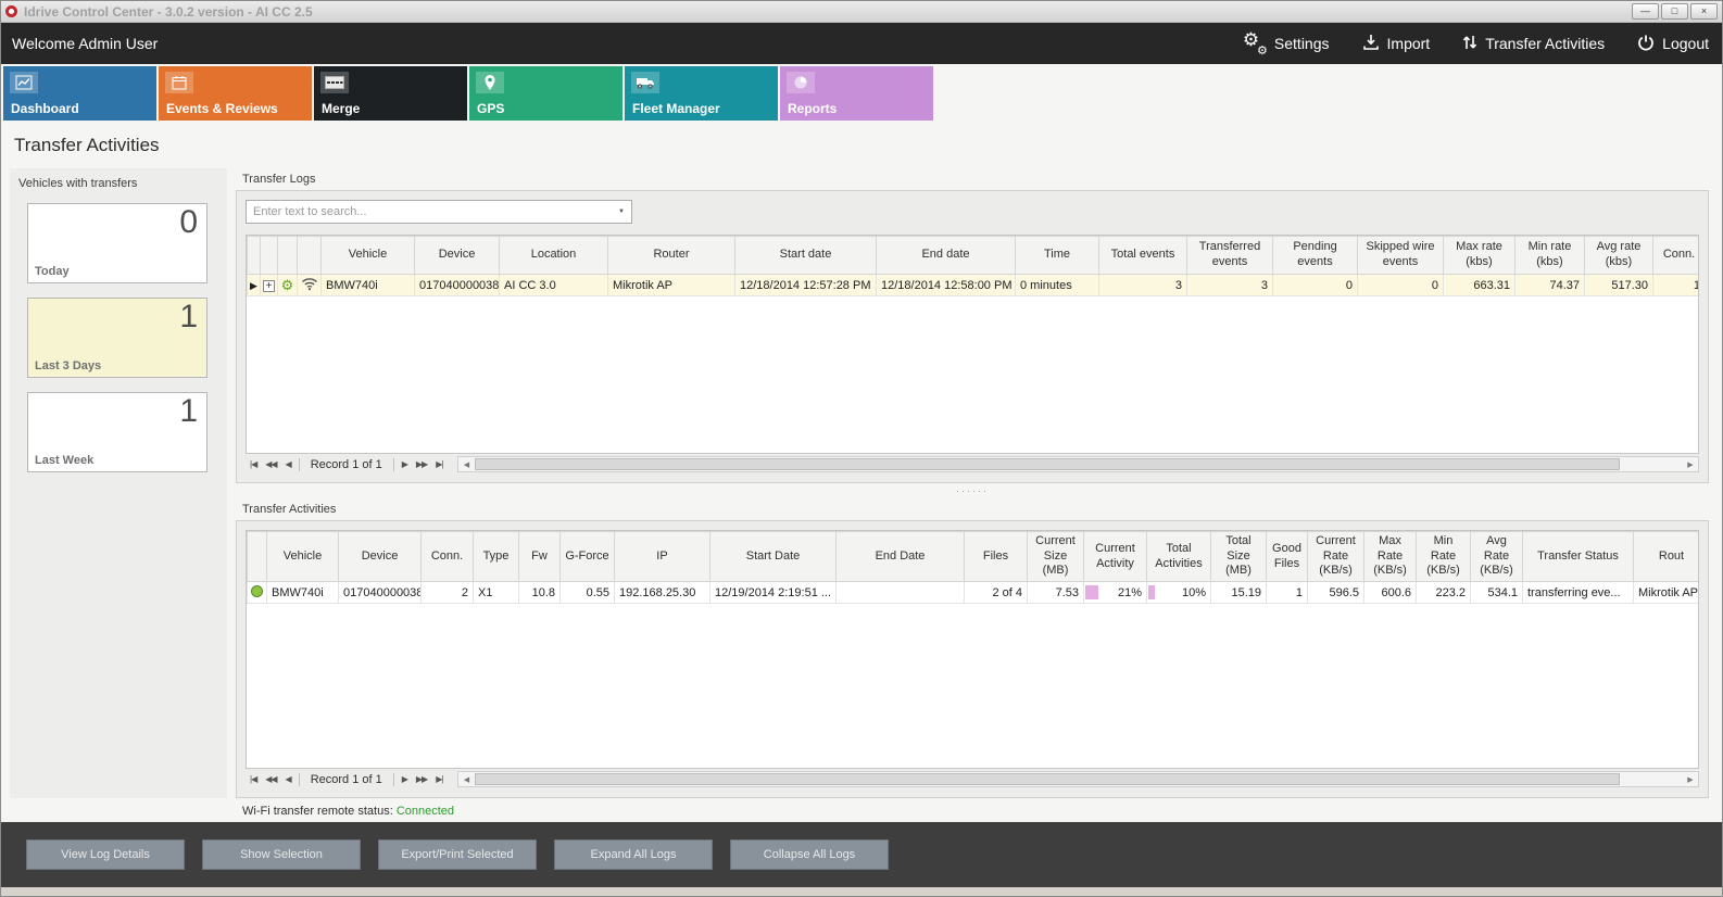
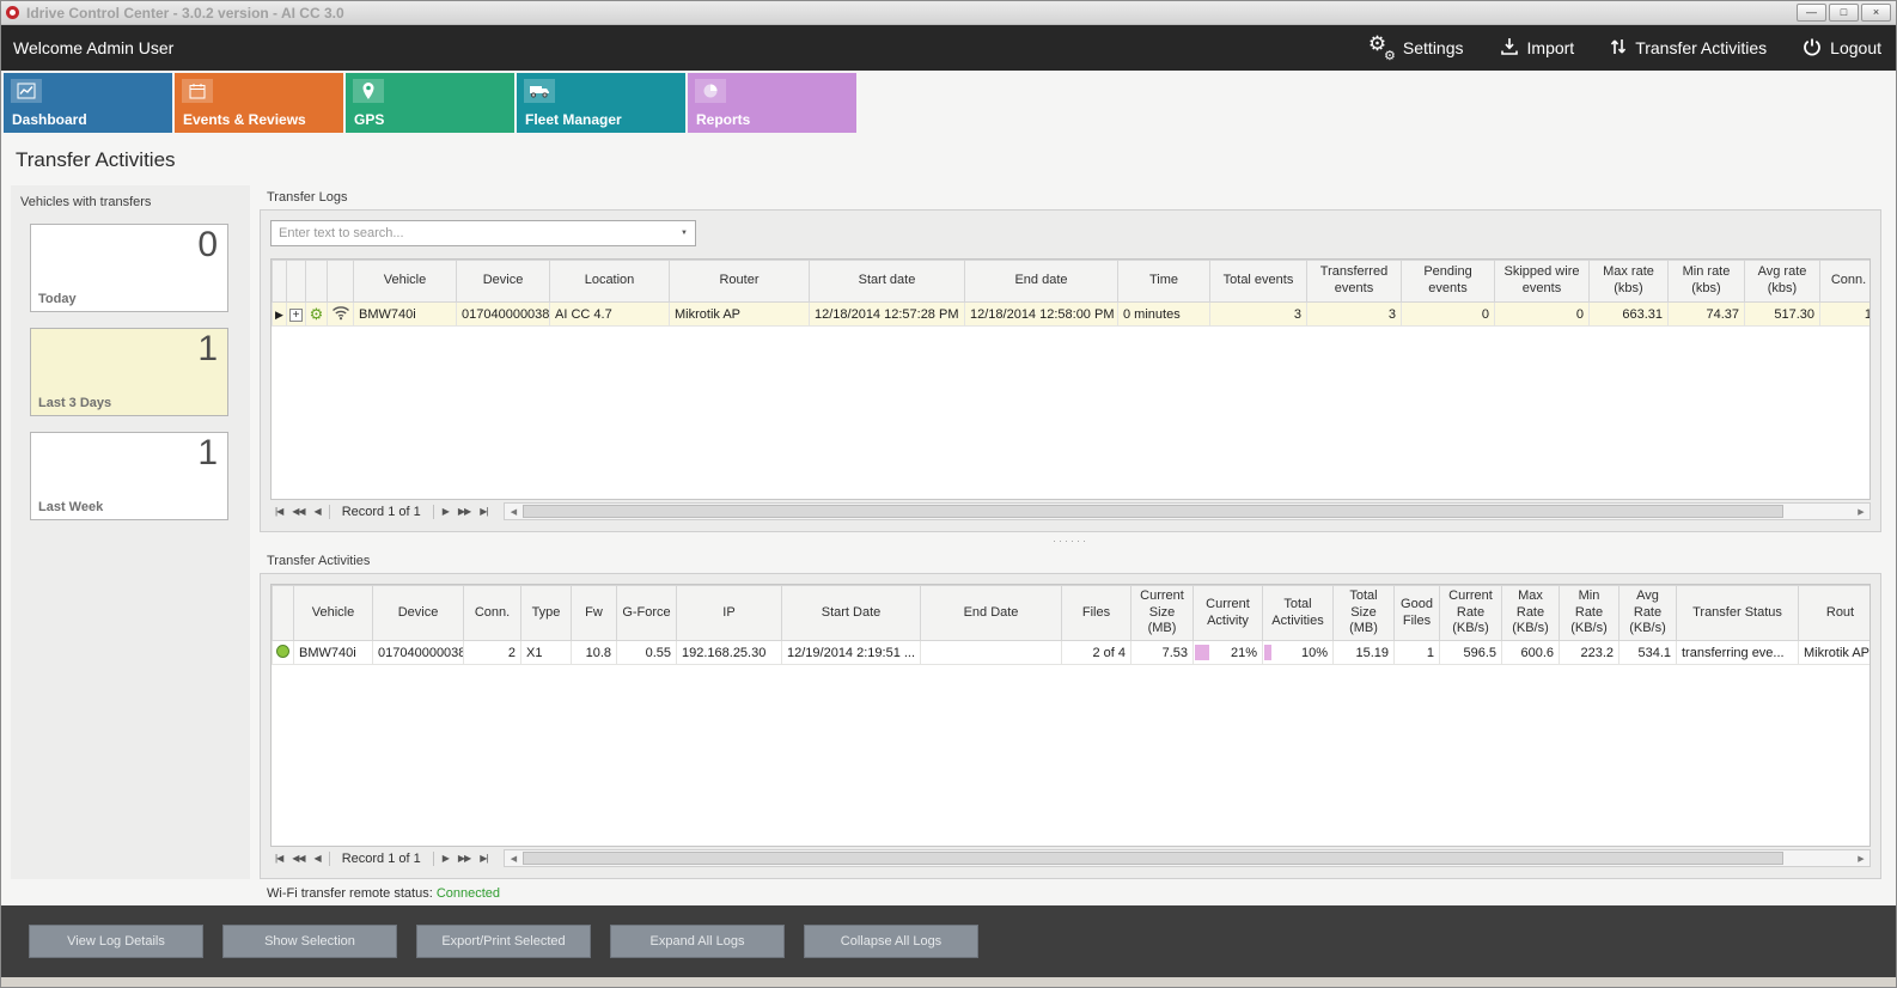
- Idrive Control Center - 3.0.2 version - AI CC 2.5
+ Idrive Control Center - 3.0.2 version - AI CC 3.0
  —
  □
  ×
  Welcome Admin User
  ⚙
  ⚙
  Settings
  Import
  Transfer Activities
  Logout
  Dashboard
  Events & Reviews
- Merge
  GPS
  Fleet Manager
  Reports
  Transfer Activities
  Vehicles with transfers
  0
  Today
  1
  Last 3 Days
  1
  Last Week
  Transfer Logs
  Enter text to search...
  				Vehicle	Device	Location	Router	Start date	End date	Time	Total events	Transferred events	Pending events	Skipped wire events	Max rate (kbs)	Min rate (kbs)	Avg rate (kbs)	Conn.
- ▶	+	⚙		BMW740i	017040000038	AI CC 3.0	Mikrotik AP	12/18/2014 12:57:28 PM	12/18/2014 12:58:00 PM	0 minutes	3	3	0	0	663.31	74.37	517.30	1
+ ▶	+	⚙		BMW740i	017040000038	AI CC 4.7	Mikrotik AP	12/18/2014 12:57:28 PM	12/18/2014 12:58:00 PM	0 minutes	3	3	0	0	663.31	74.37	517.30	1
  |◀
  ◀◀
  ◀
  Record 1 of 1
  ▶
  ▶▶
  ▶|
  ······
  Transfer Activities
  	Vehicle	Device	Conn.	Type	Fw	G-Force	IP	Start Date	End Date	Files	Current Size (MB)	Current Activity	Total Activities	Total Size (MB)	Good Files	Current Rate (KB/s)	Max Rate (KB/s)	Min Rate (KB/s)	Avg Rate (KB/s)	Transfer Status	Rout
  	BMW740i	017040000038	2	X1	10.8	0.55	192.168.25.30	12/19/2014 2:19:51 ...		2 of 4	7.53	21%	10%	15.19	1	596.5	600.6	223.2	534.1	transferring eve...	Mikrotik AP
  |◀
  ◀◀
  ◀
  Record 1 of 1
  ▶
  ▶▶
  ▶|
  Wi-Fi transfer remote status: Connected
  View Log Details
  Show Selection
  Export/Print Selected
  Expand All Logs
  Collapse All Logs
